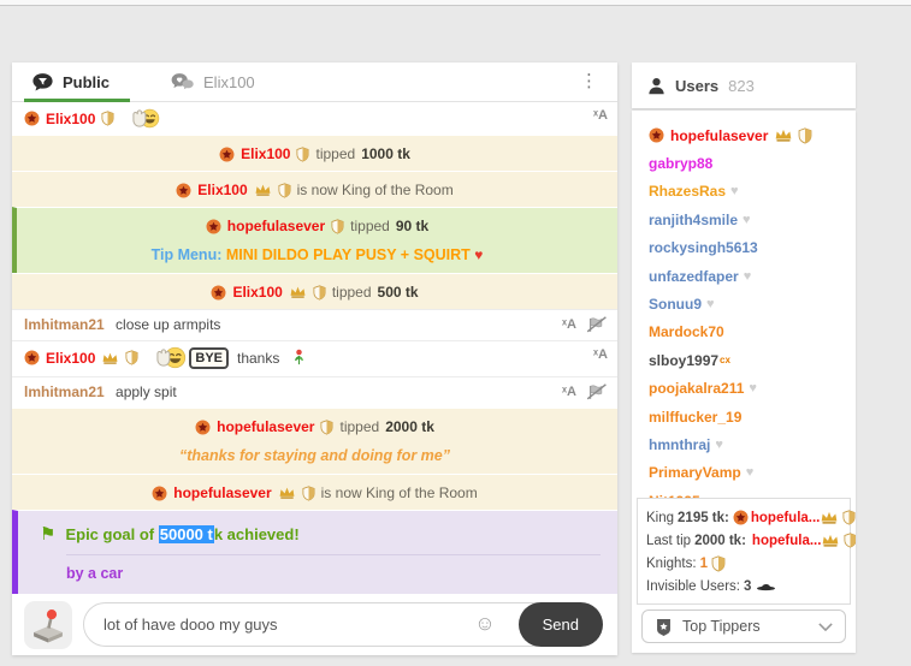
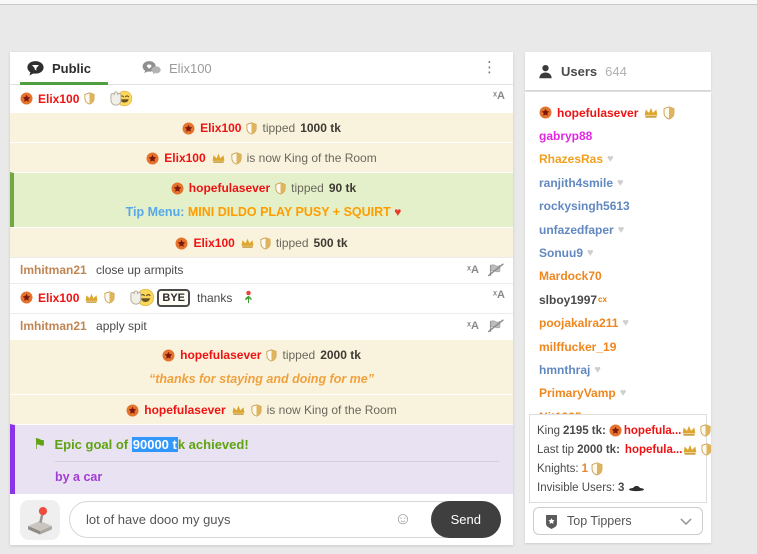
  Public
  Elix100
  ⋮
  Elix100
  ˣA
  Elix100
  tipped
  1000 tk
  Elix100
  is now King of the Room
  hopefulasever
  tipped
  90 tk
  Tip Menu: MINI DILDO PLAY PUSY + SQUIRT ♥
  Elix100
  tipped
  500 tk
  lmhitman21 close up armpits
  ˣA
  Elix100
  BYE
  thanks
  ˣA
  lmhitman21 apply spit
  ˣA
  hopefulasever
  tipped
  2000 tk
  “thanks for staying and doing for me”
  hopefulasever
  is now King of the Room
  ⚑
- Epic goal of 50000 tk achieved!
+ Epic goal of 90000 tk achieved!
  by a car
  lot of have dooo my guys
  ☺
  Send
  Users
- 823
+ 644
  hopefulasever
  gabryp88
  RhazesRas
  ♥
  ranjith4smile
  ♥
  rockysingh5613
  unfazedfaper
  ♥
  Sonuu9
  ♥
  Mardock70
  slboy1997
  cx
  poojakalra211
  ♥
  milffucker_19
  hmnthraj
  ♥
  PrimaryVamp
  ♥
  King
  2195 tk:
  hopefula...
  Last tip
  2000 tk:
  hopefula...
  Knights:
  1
  Invisible Users:
  3
  Top Tippers
